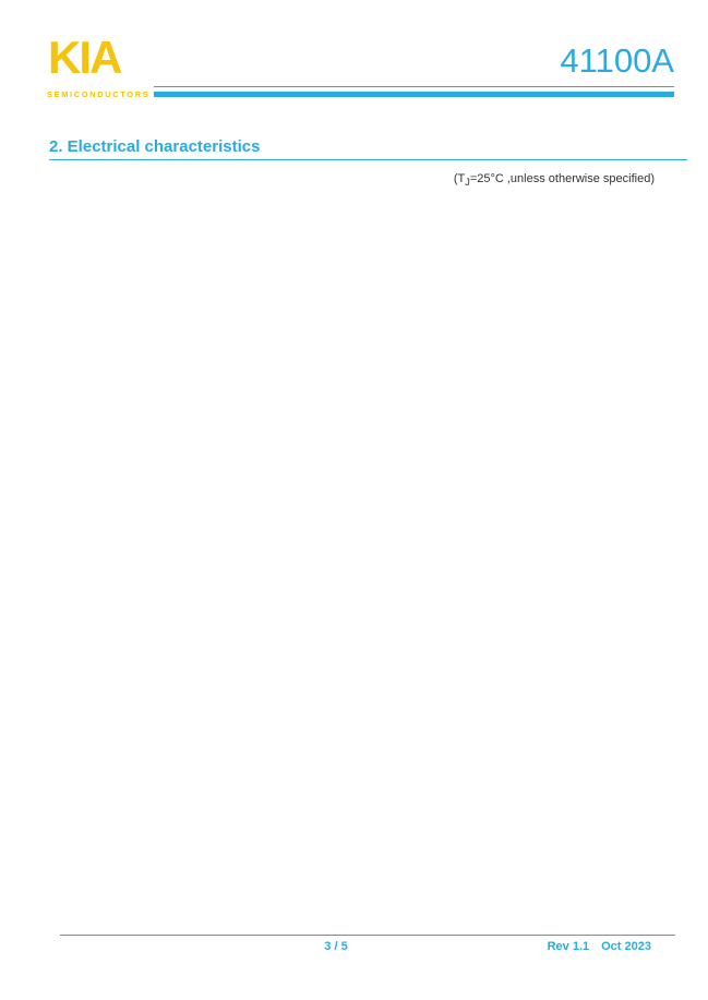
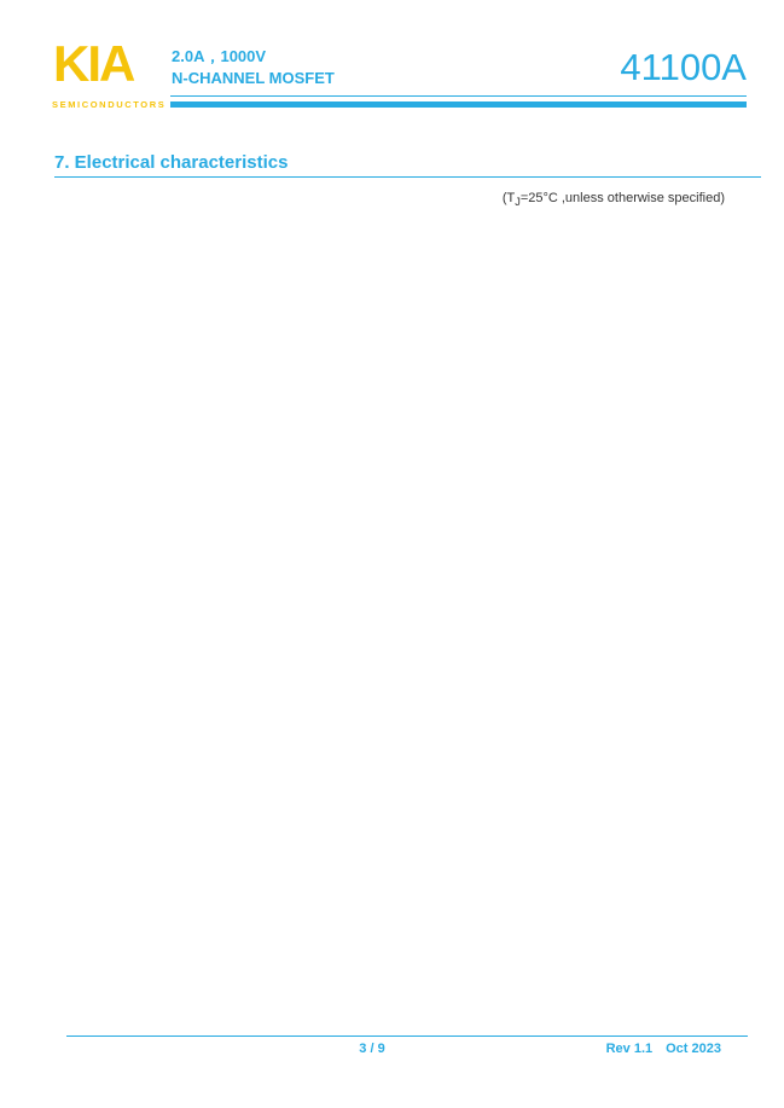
  KIA
  SEMICONDUCTORS
+ 2.0A，1000V
+ N-CHANNEL MOSFET
  41100A
- 2. Electrical characteristics
+ 7. Electrical characteristics
  (TJ=25°C ,unless otherwise specified)
- 3 / 5
+ 3 / 9
  Rev 1.1 Oct 2023
